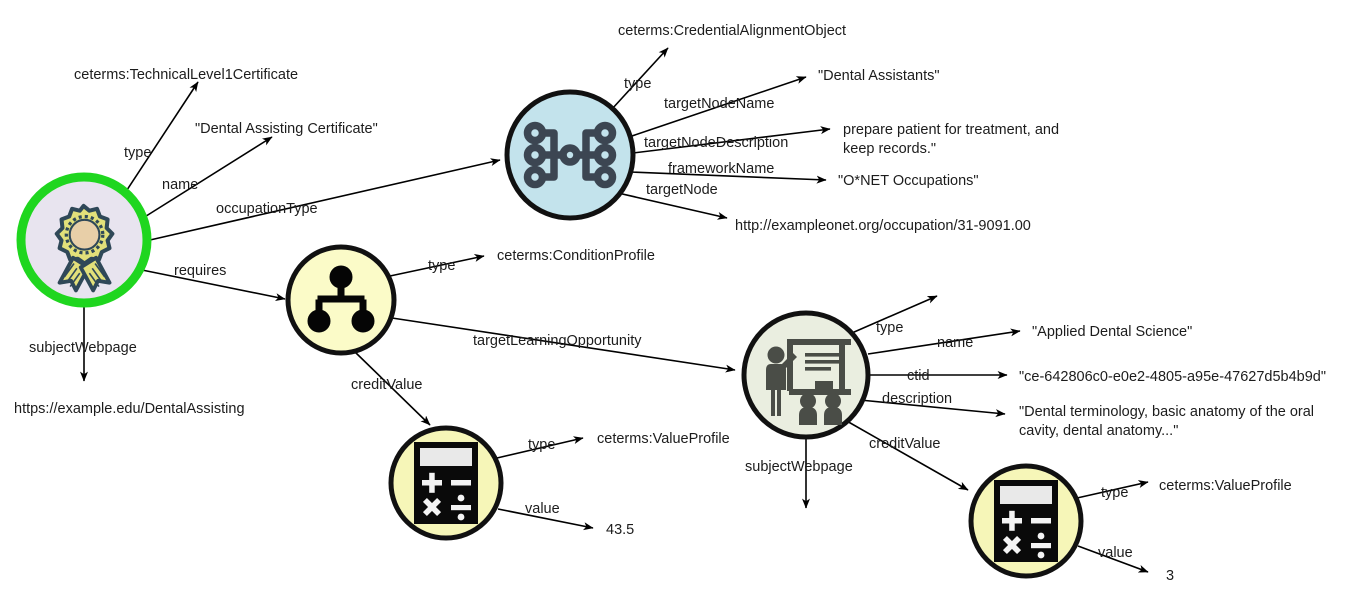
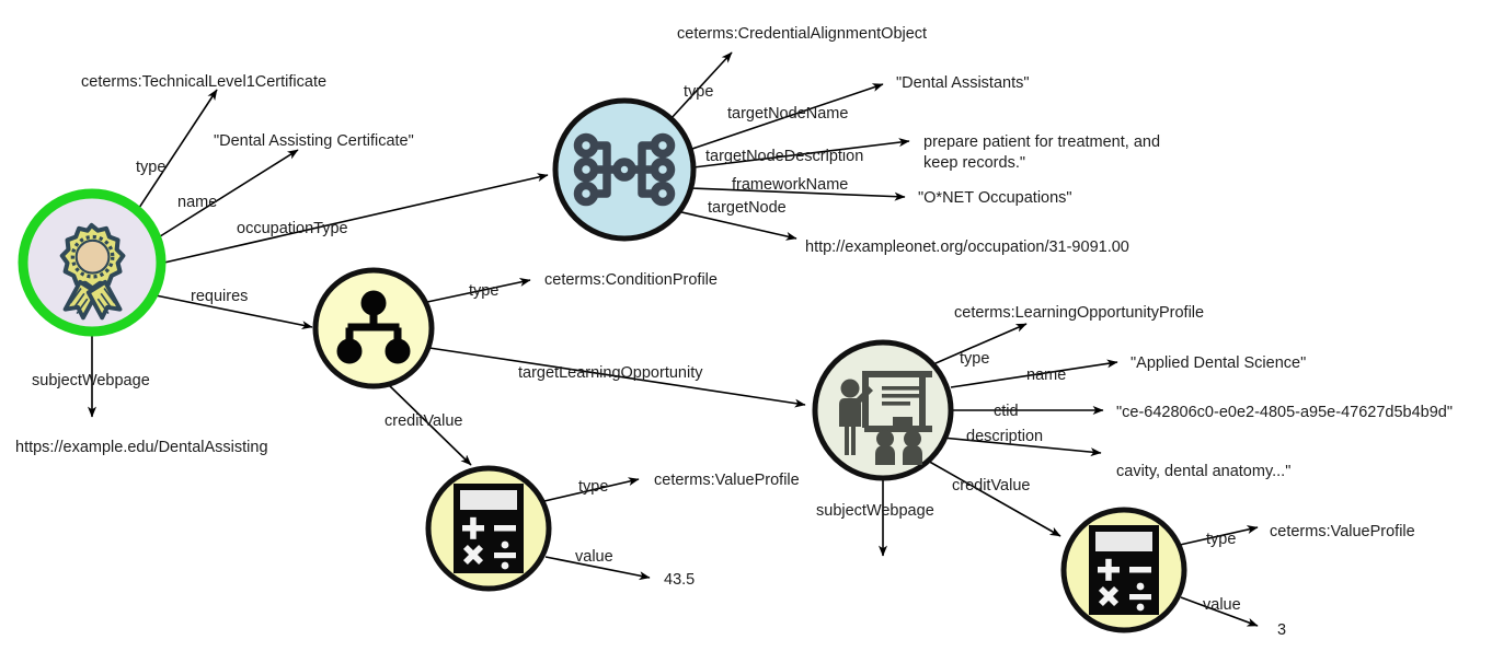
  type
  name
  occupationType
  requires
  subjectWebpage
  type
  targetNodeName
  targetNodeDescription
  frameworkName
  targetNode
  type
  targetLearningOpportunity
  creditValue
  type
  value
  type
  name
  ctid
  description
  creditValue
  subjectWebpage
  type
  value
  ceterms:TechnicalLevel1Certificate
  "Dental Assisting Certificate"
  https://example.edu/DentalAssisting
  ceterms:CredentialAlignmentObject
  "Dental Assistants"
  prepare patient for treatment, and
  keep records."
  "O*NET Occupations"
  http://exampleonet.org/occupation/31-9091.00
  ceterms:ConditionProfile
  ceterms:ValueProfile
  43.5
+ ceterms:LearningOpportunityProfile
  "Applied Dental Science"
  "ce-642806c0-e0e2-4805-a95e-47627d5b4b9d"
- "Dental terminology, basic anatomy of the oral
  cavity, dental anatomy..."
  ceterms:ValueProfile
  3
